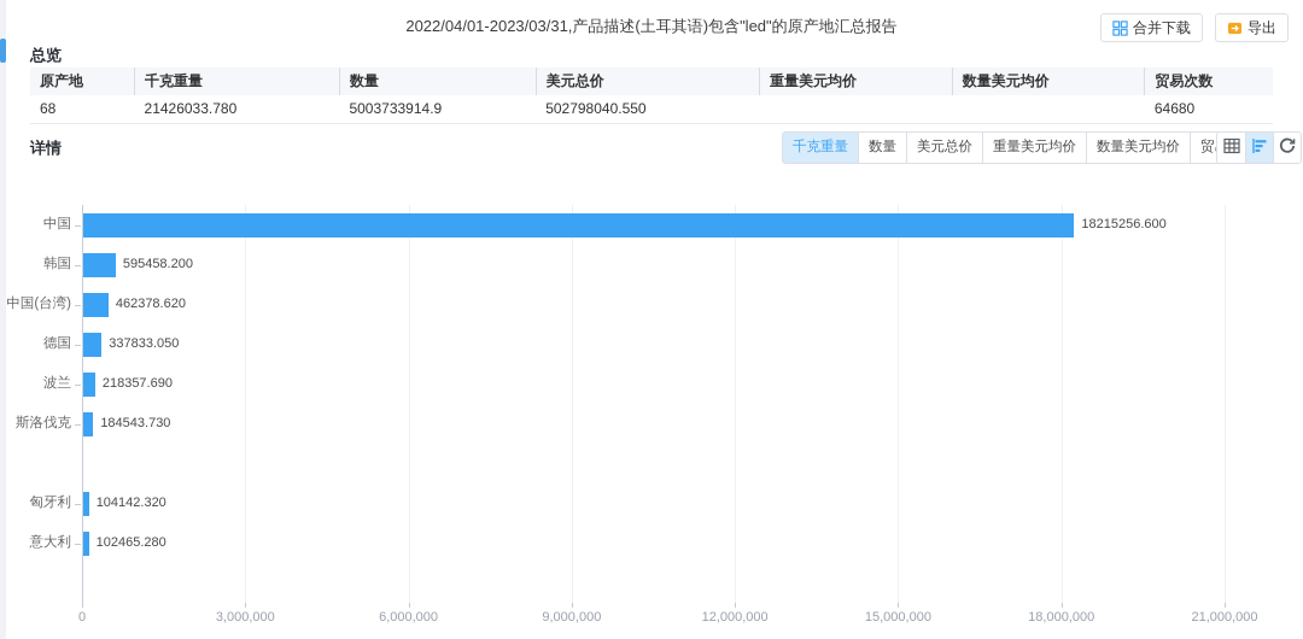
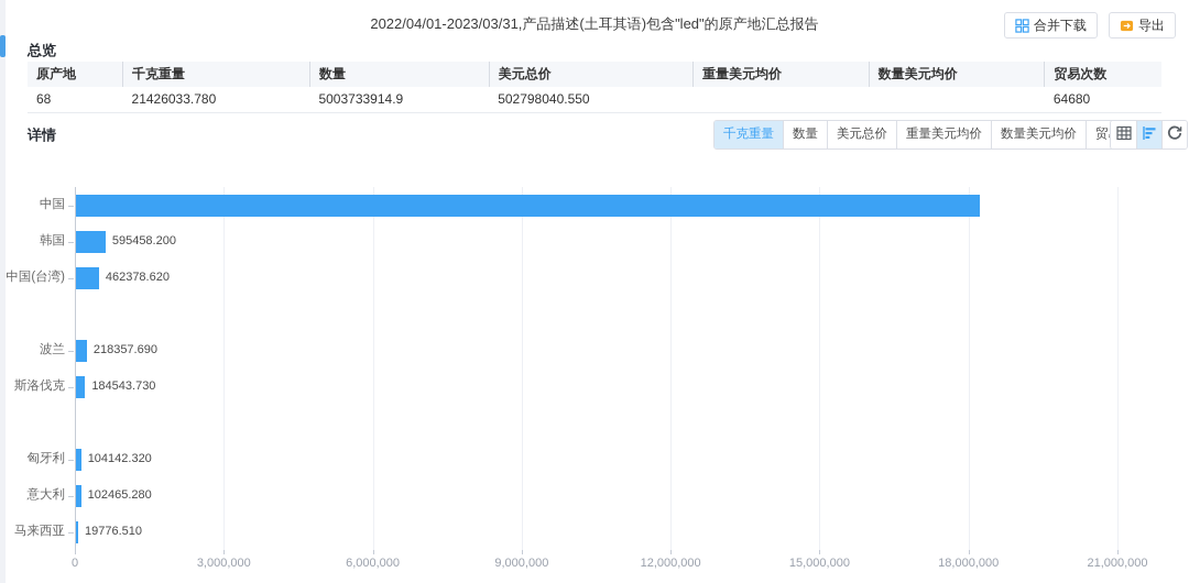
  2022/04/01-2023/03/31,产品描述(土耳其语)包含"led"的原产地汇总报告
  合并下载
  导出
  总览
  原产地	千克重量	数量	美元总价	重量美元均价	数量美元均价	贸易次数
  68	21426033.780	5003733914.9	502798040.550			64680
  详情
  千克重量
  数量
  美元总价
  重量美元均价
  数量美元均价
  0
  3,000,000
  6,000,000
  9,000,000
  12,000,000
  15,000,000
  18,000,000
  21,000,000
  中国
- 18215256.600
  韩国
  595458.200
  中国(台湾)
  462378.620
- 德国
- 337833.050
  波兰
  218357.690
  斯洛伐克
  184543.730
  匈牙利
  104142.320
  意大利
  102465.280
+ 马来西亚
+ 19776.510
